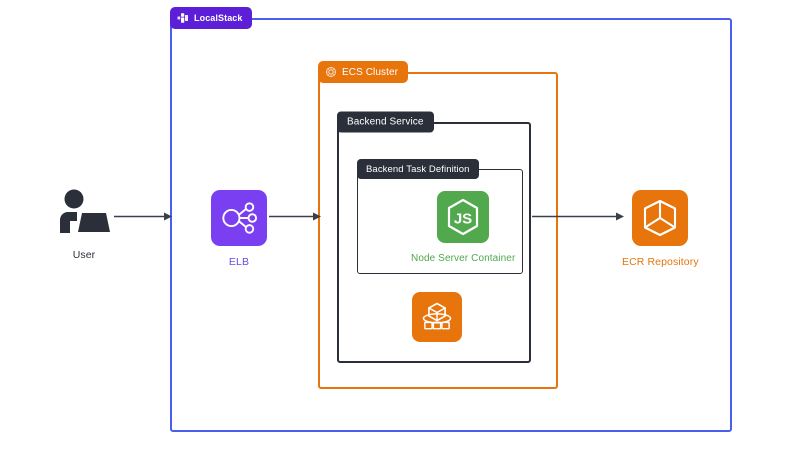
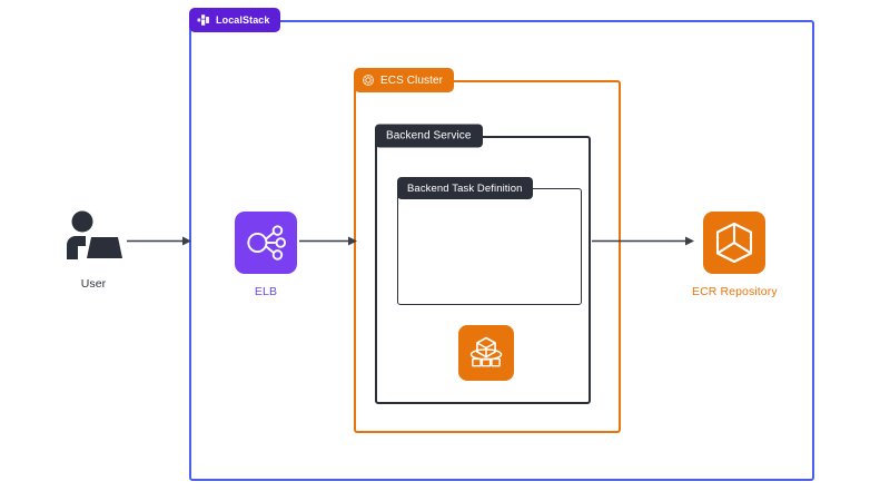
  LocalStack
  ECS Cluster
  Backend Service
  Backend Task Definition
  User
  ELB
- JS
- Node Server Container
  ECR Repository
